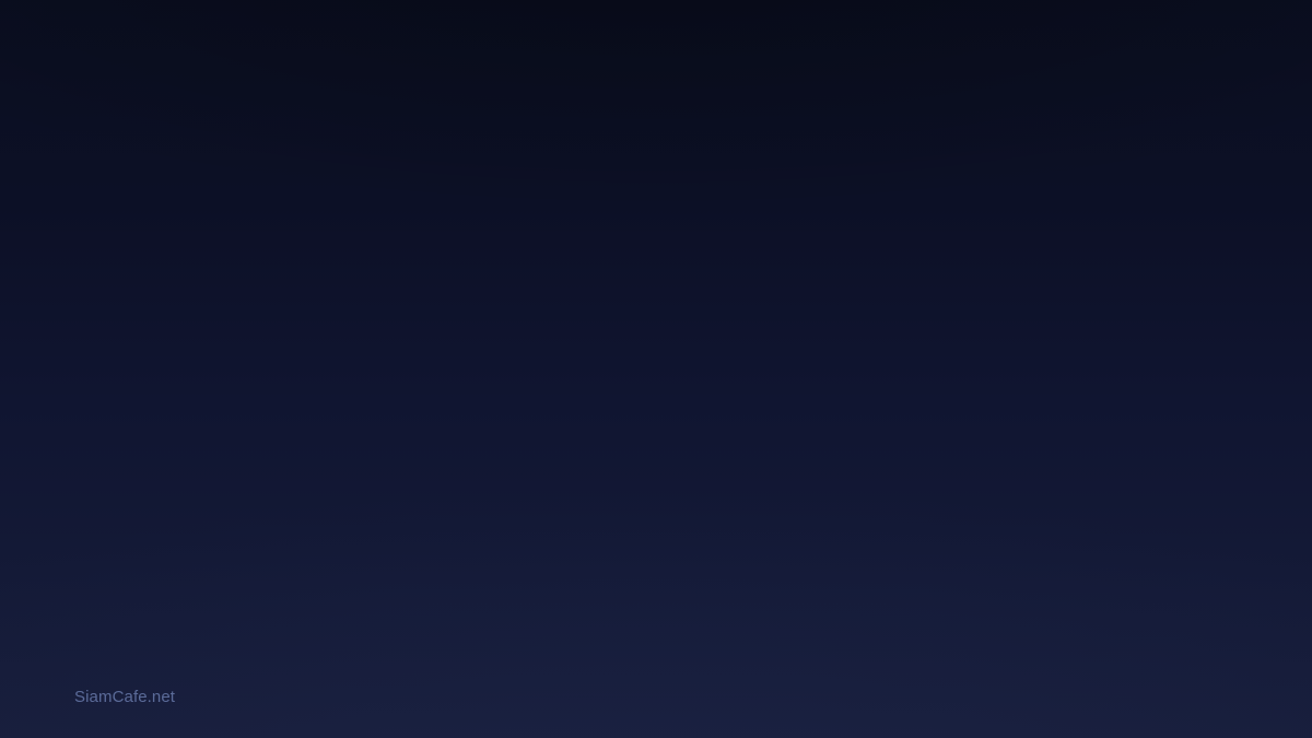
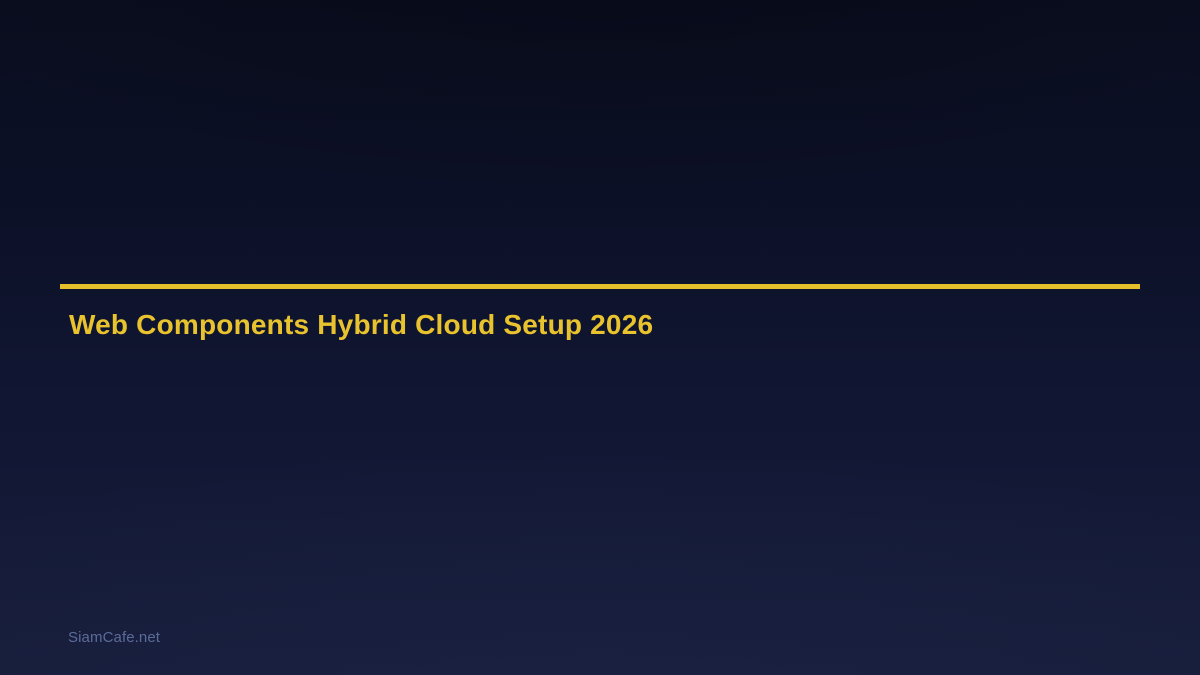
+ Web Components Hybrid Cloud Setup 2026
  SiamCafe.net
